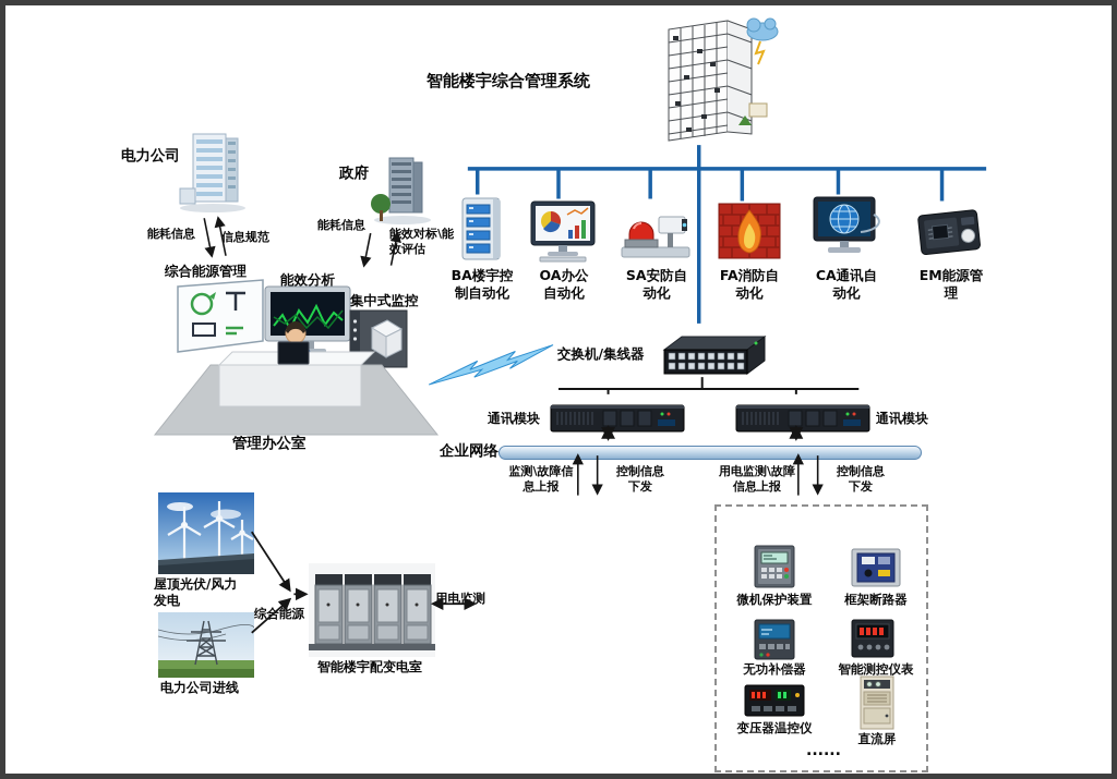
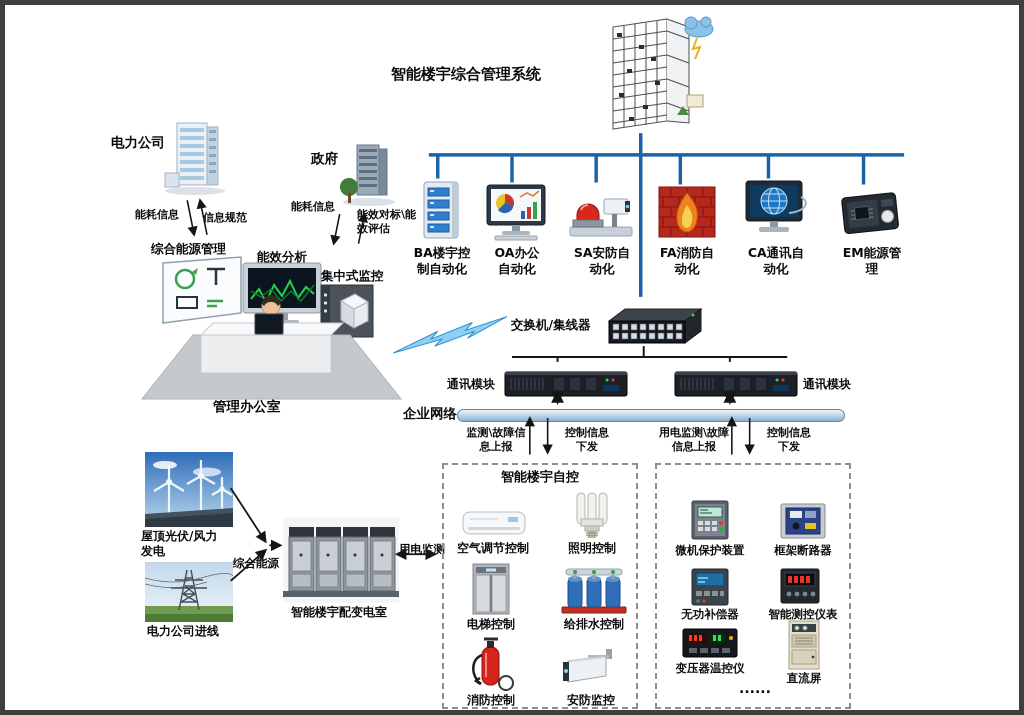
  智能楼宇综合管理系统
  电力公司
  政府
  能耗信息
  信息规范
  能耗信息
  能效对标\能效评估
  综合能源管理
  能效分析
  集中式监控
  管理办公室
  BA楼宇控制自动化
  OA办公自动化
  SA安防自动化
  FA消防自动化
  CA通讯自动化
  EM能源管理
  交换机/集线器
  通讯模块
  通讯模块
  企业网络
  监测\故障信息上报
  控制信息下发
  用电监测\故障信息上报
  控制信息下发
  屋顶光伏/风力发电
  电力公司进线
  综能源
  智能楼宇配变电室
  用电监测
+ 智能楼宇自控
+ 空气调节控制
+ 照明控制
+ 电梯控制
+ 给排水控制
+ 消防控制
+ 安防监控
  微机保护装置
  框架断路器
  无功补偿器
  智能测控仪表
  变压器温控仪
  直流屏
  ......
